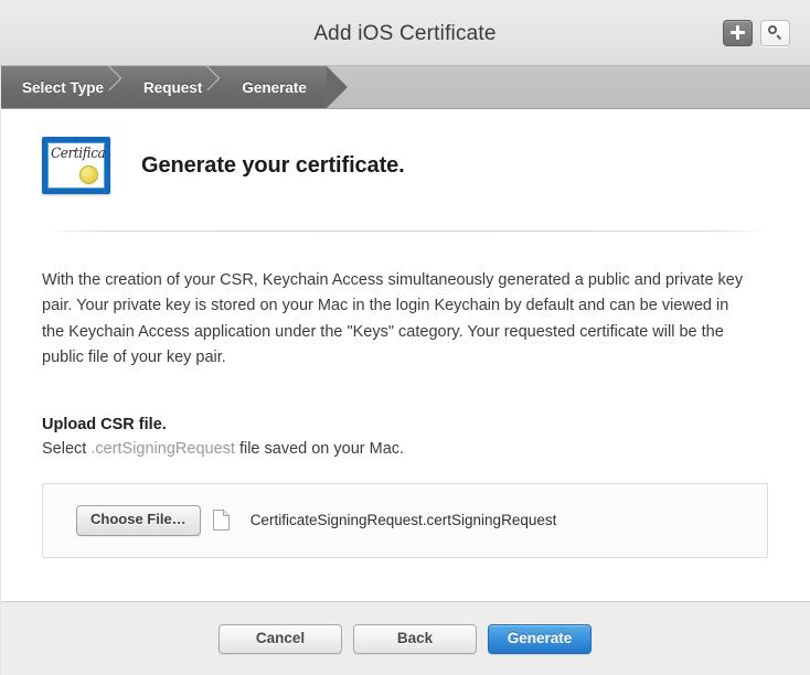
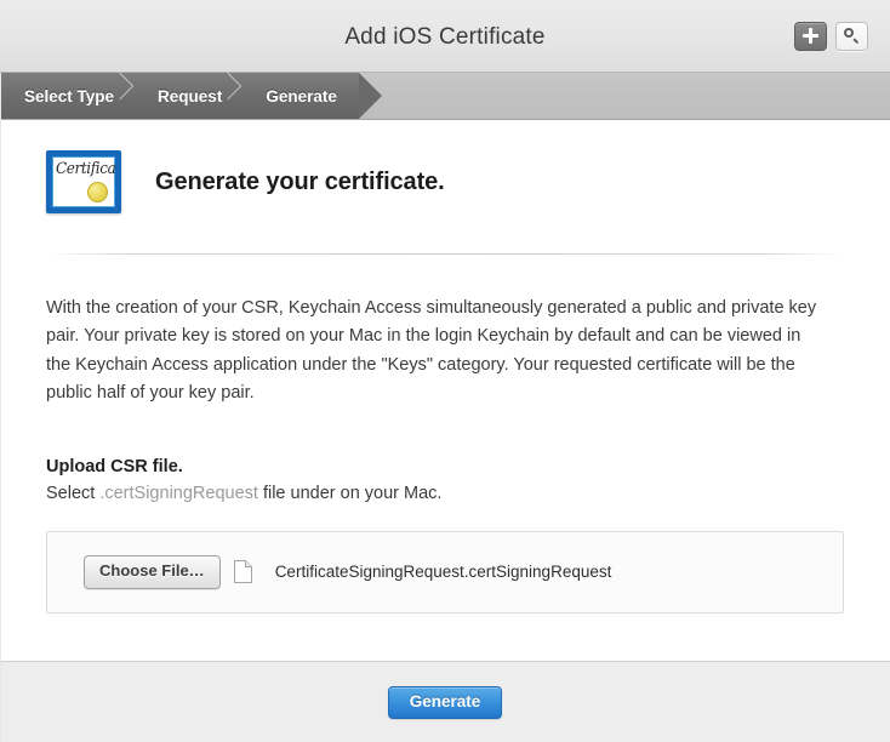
  Add iOS Certificate
  Select Type
  Request
  Generate
  Certifica
  Generate your certificate.
- With the creation of your CSR, Keychain Access simultaneously generated a public and private key pair. Your private key is stored on your Mac in the login Keychain by default and can be viewed in the Keychain Access application under the "Keys" category. Your requested certificate will be the public file of your key pair.
+ With the creation of your CSR, Keychain Access simultaneously generated a public and private key pair. Your private key is stored on your Mac in the login Keychain by default and can be viewed in the Keychain Access application under the "Keys" category. Your requested certificate will be the public half of your key pair.
  Upload CSR file.
- Select .certSigningRequest file saved on your Mac.
+ Select .certSigningRequest file under on your Mac.
  Choose File…
  CertificateSigningRequest.certSigningRequest
- Cancel
- Back
  Generate
